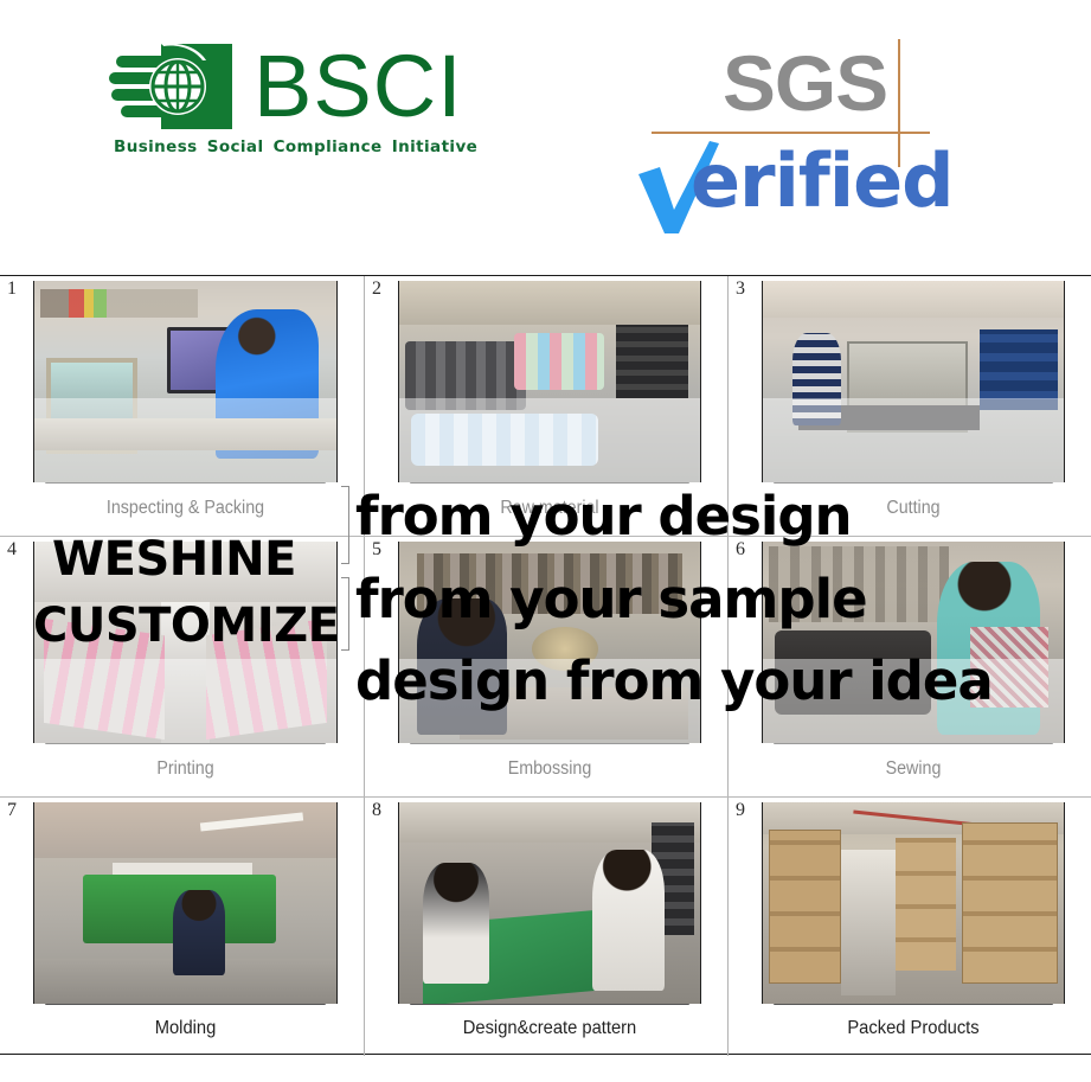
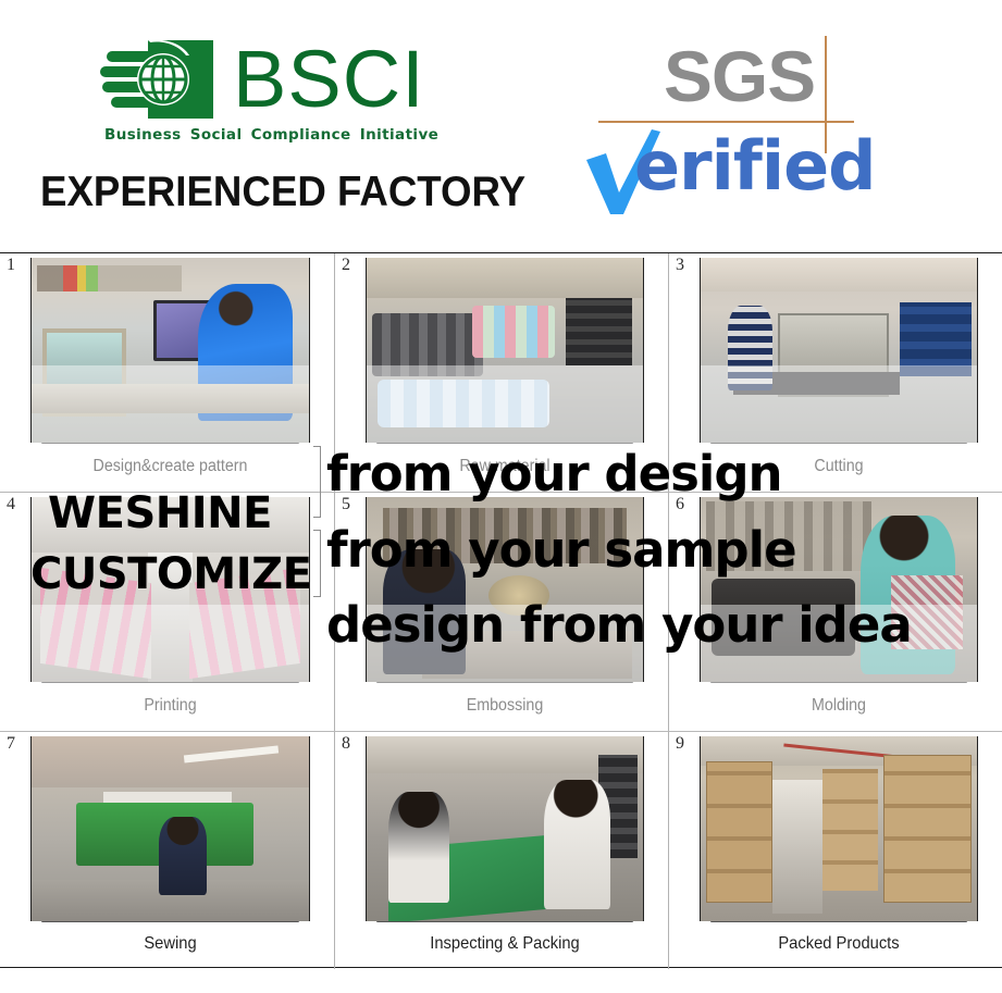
  BSCI
  Business Social Compliance Initiative
+ EXPERIENCED FACTORY
  SGS
  erified
  1
- Inspecting & Packing
+ Design&create pattern
  2
  Raw material
  3
  Cutting
  4
  Printing
  5
  Embossing
  6
- Sewing
+ Molding
  7
- Molding
+ Sewing
  8
- Design&create pattern
+ Inspecting & Packing
  9
  Packed Products
  WESHINE
  CUSTOMIZE
  from your design
  from your sample
  design from your idea
